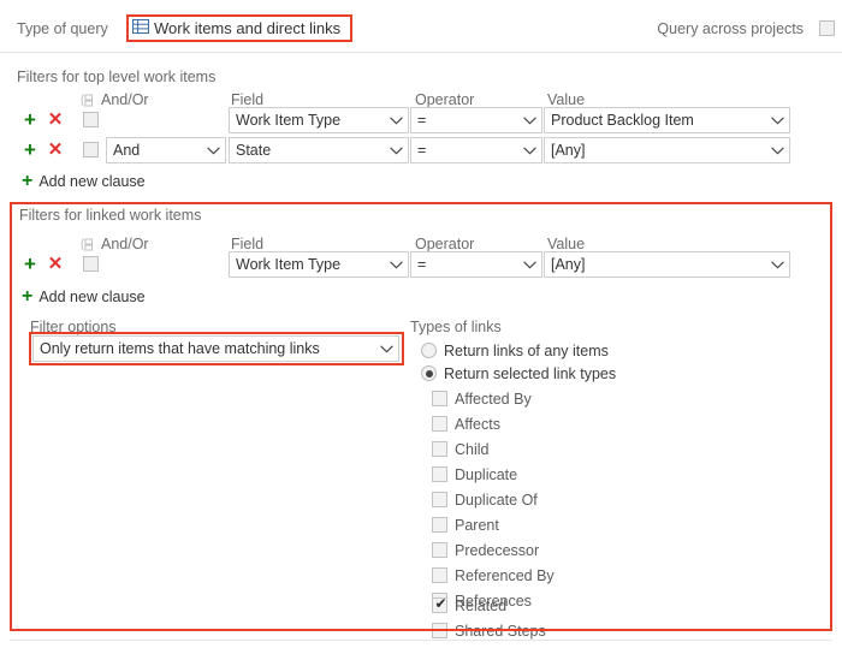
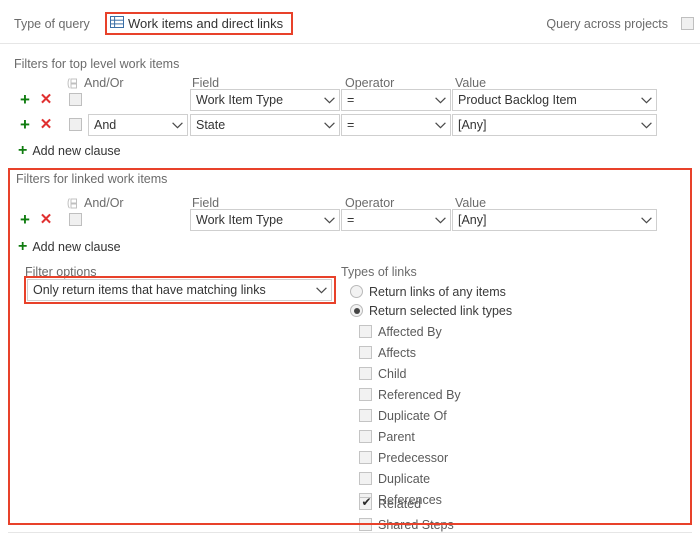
  Type of query
  Work items and direct links
  Query across projects
  Filters for top level work items
  And/Or
  Field
  Operator
  Value
  +
  ✕
  Work Item Type
  =
  Product Backlog Item
  +
  ✕
  And
  State
  =
  [Any]
  +
  Add new clause
  Filters for linked work items
  And/Or
  Field
  Operator
  Value
  +
  ✕
  Work Item Type
  =
  [Any]
  +
  Add new clause
  Filter options
  Only return items that have matching links
  Types of links
  Return links of any items
  Return selected link types
  Affected By
  Affects
  Child
- Duplicate
+ Referenced By
  Duplicate Of
  Parent
  Predecessor
- Referenced By
+ Duplicate
  References
  Related
  Shared Steps
